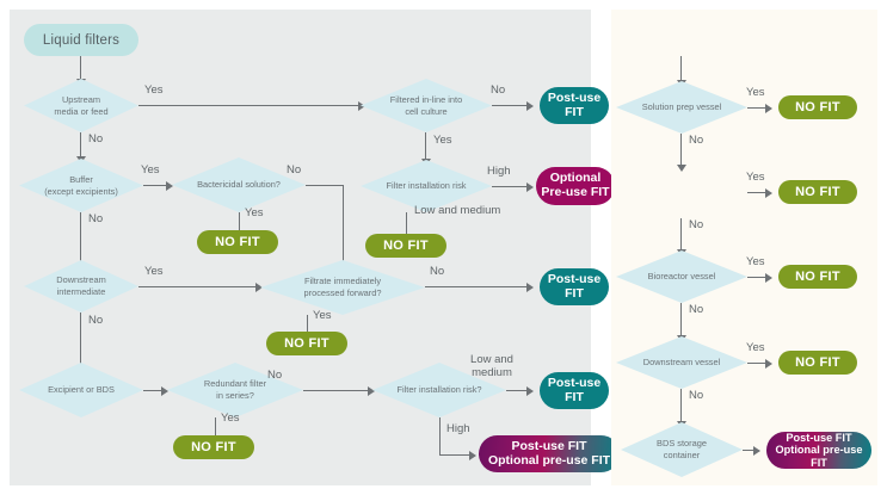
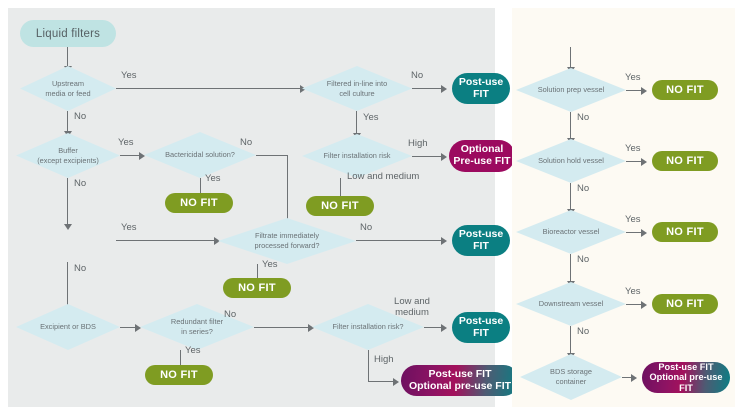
  Liquid filters
  Upstream
  media or feed
  Yes
  No
  Filtered in-line into
  cell culture
  No
  Yes
  Post-use
  FIT
  Buffer
  (except excipients)
  Yes
  No
  Bactericidal solution?
  No
  Yes
  NO FIT
  Filter installation risk
  High
  Low and medium
  Optional
  Pre-use FIT
  NO FIT
- Downstream
- intermediate
  Yes
  No
  Filtrate immediately
  processed forward?
  No
  Yes
  NO FIT
  Post-use
  FIT
  Excipient or BDS
  Redundant filter
  in series?
  No
  Yes
  NO FIT
  Filter installation risk?
  Low and medium
  High
  Post-use
  FIT
  Post-use FIT
  Optional pre-use FIT
  Solution prep vessel
  Yes
  NO FIT
  No
+ Solution hold vessel
  Yes
  NO FIT
  No
  Bioreactor vessel
  Yes
  NO FIT
  No
  Downstream vessel
  Yes
  NO FIT
  No
  BDS storage
  container
  Post-use FIT
  Optional pre-use FIT
